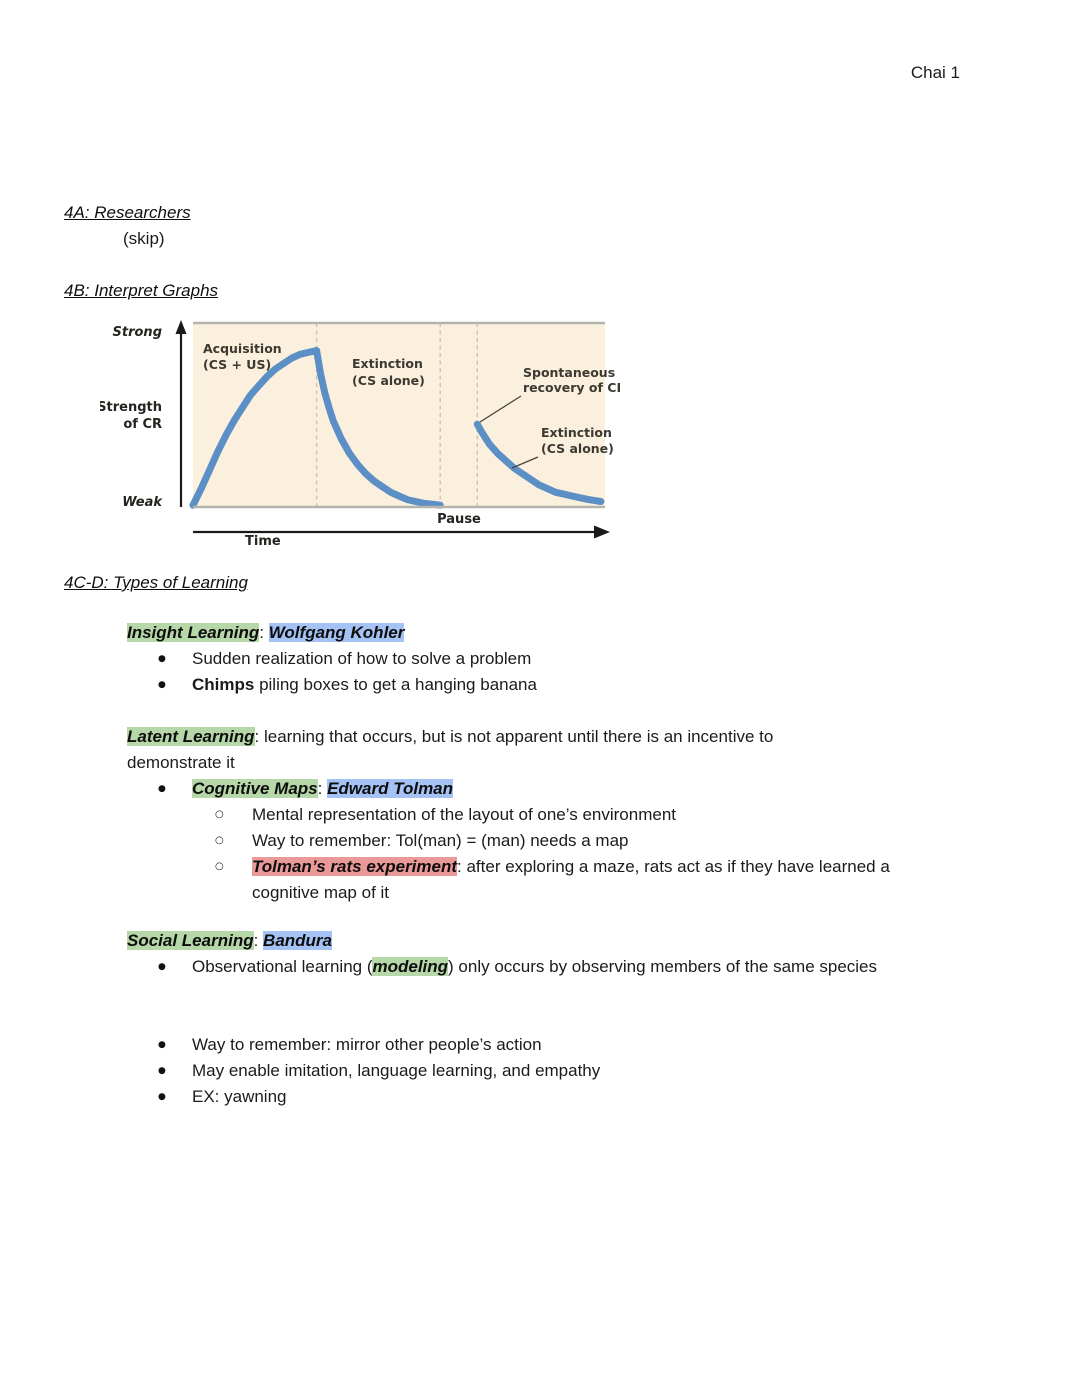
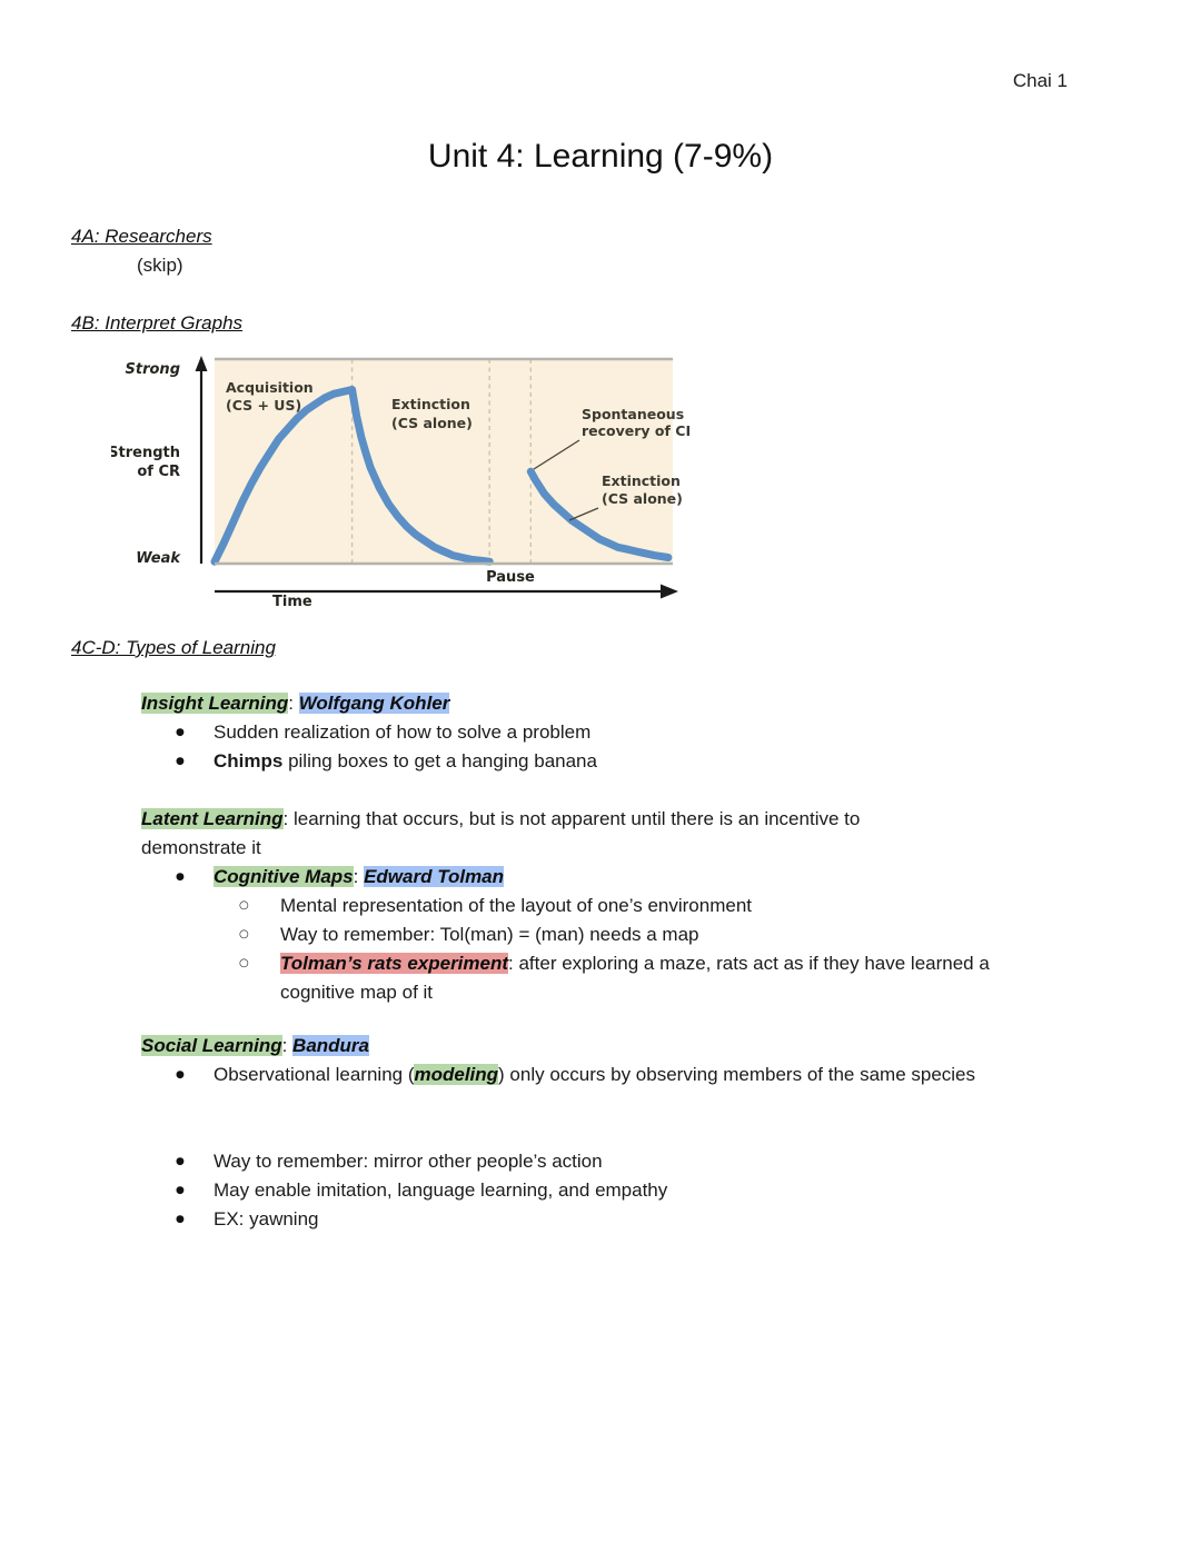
  Chai 1
+ Unit 4: Learning (7-9%)
  4A: Researchers
  (skip)
  4B: Interpret Graphs
  Strong
  Strength
  of CR
  Weak
  Pause
  Time
  Acquisition
  (CS + US)
  Extinction
  (CS alone)
  Spontaneous
  recovery of C
  Extinction
  (CS alone)
  4C-D: Types of Learning
  Insight Learning: Wolfgang Kohler
  ●
  Sudden realization of how to solve a problem
  ●
  Chimps piling boxes to get a hanging banana
  Latent Learning: learning that occurs, but is not apparent until there is an incentive to demonstrate it
  ●
  Cognitive Maps: Edward Tolman
  ○
  Mental representation of the layout of one’s environment
  ○
  Way to remember: Tol(man) = (man) needs a map
  ○
  Tolman’s rats experiment: after exploring a maze, rats act as if they have learned a cognitive map of it
  Social Learning: Bandura
  ●
  Observational learning (modeling) only occurs by observing members of the same species
  ●
  Way to remember: mirror other people’s action
  ●
  May enable imitation, language learning, and empathy
  ●
  EX: yawning
